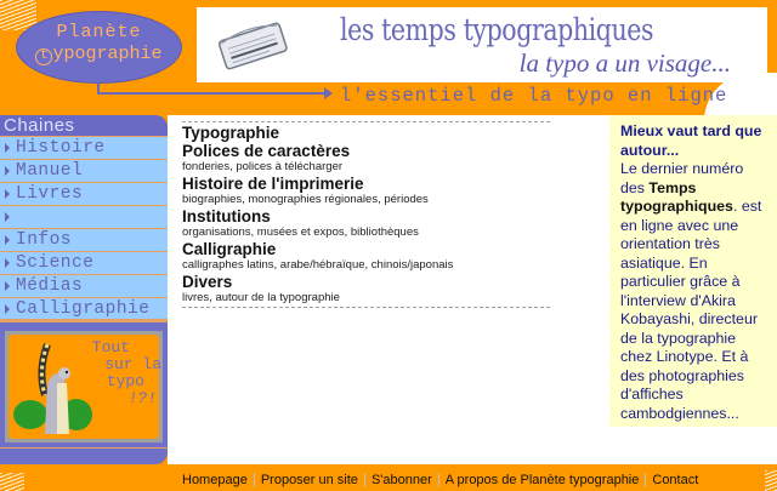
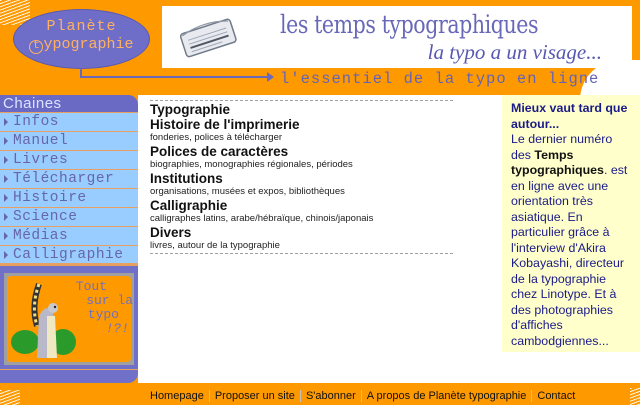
  Planète
  t ypographie
  les temps typographiques
  la typo a un visage...
  l'essentiel de la typo en ligne
  Chaines
- Histoire
+ Infos
  Manuel
  Livres
+ Télécharger
- Infos
+ Histoire
  Science
  Médias
  Calligraphie
  Tout
  sur la
  typo
  !?!
  Typographie
- Polices de caractères
+ Histoire de l'imprimerie
  fonderies, polices à télécharger
- Histoire de l'imprimerie
+ Polices de caractères
  biographies, monographies régionales, périodes
  Institutions
  organisations, musées et expos, bibliothèques
  Calligraphie
  calligraphes latins, arabe/hébraïque, chinois/japonais
  Divers
  livres, autour de la typographie
  Mieux vaut tard que autour...
  Le dernier numéro des Temps typographiques. est en ligne avec une orientation très asiatique. En particulier grâce à l'interview d'Akira Kobayashi, directeur de la typographie chez Linotype. Et à des photographies d'affiches cambodgiennes...
  Homepage
  Proposer un site
  S'abonner
  A propos de Planète typographie
  Contact
